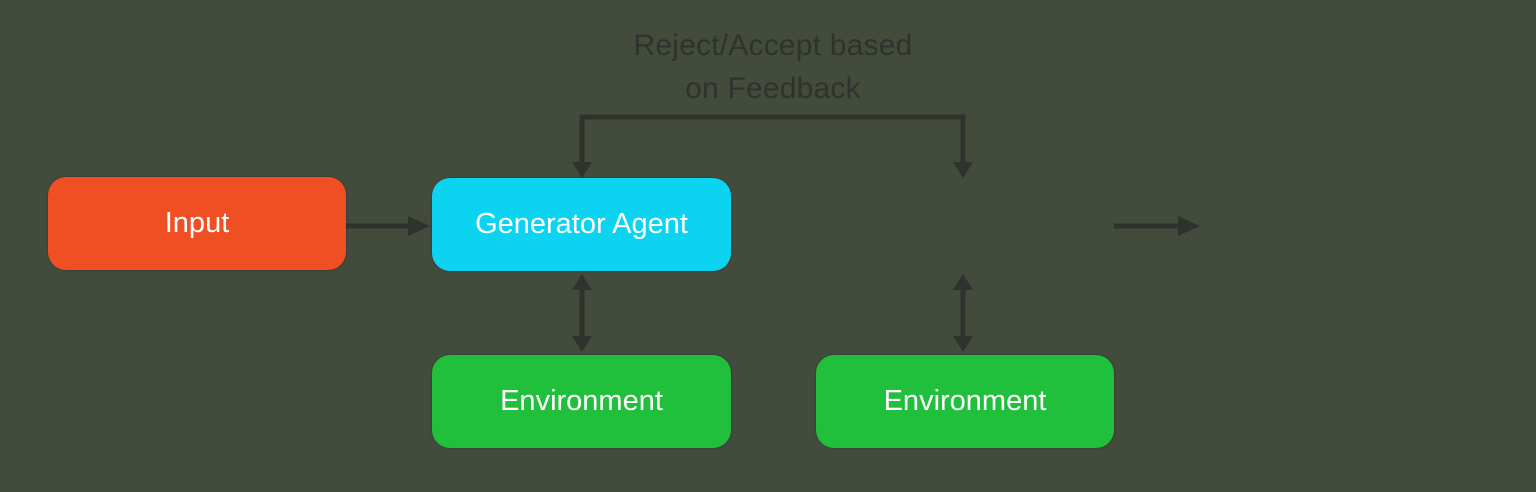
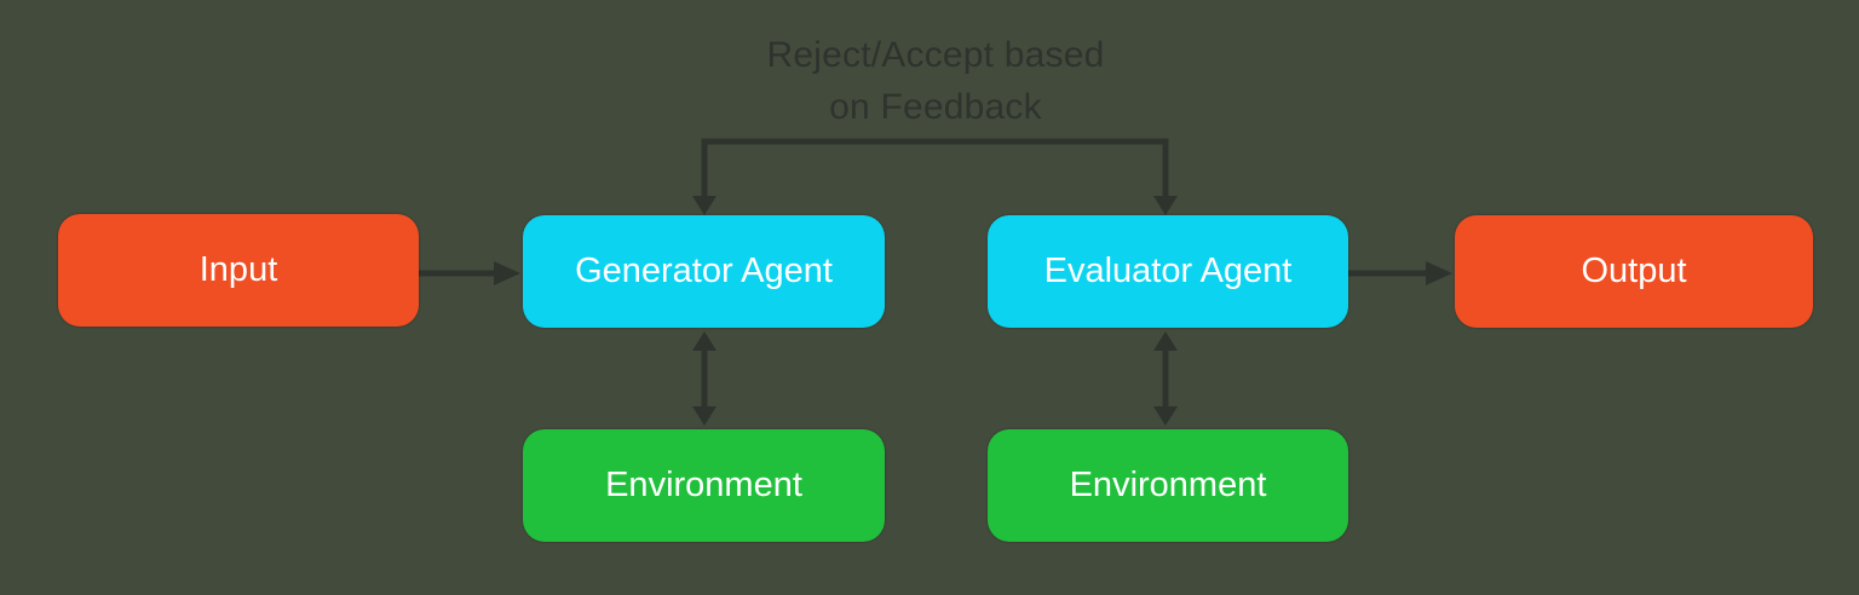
  Reject/Accept based
  on Feedback
  Input
  Generator Agent
+ Evaluator Agent
+ Output
  Environment
  Environment
